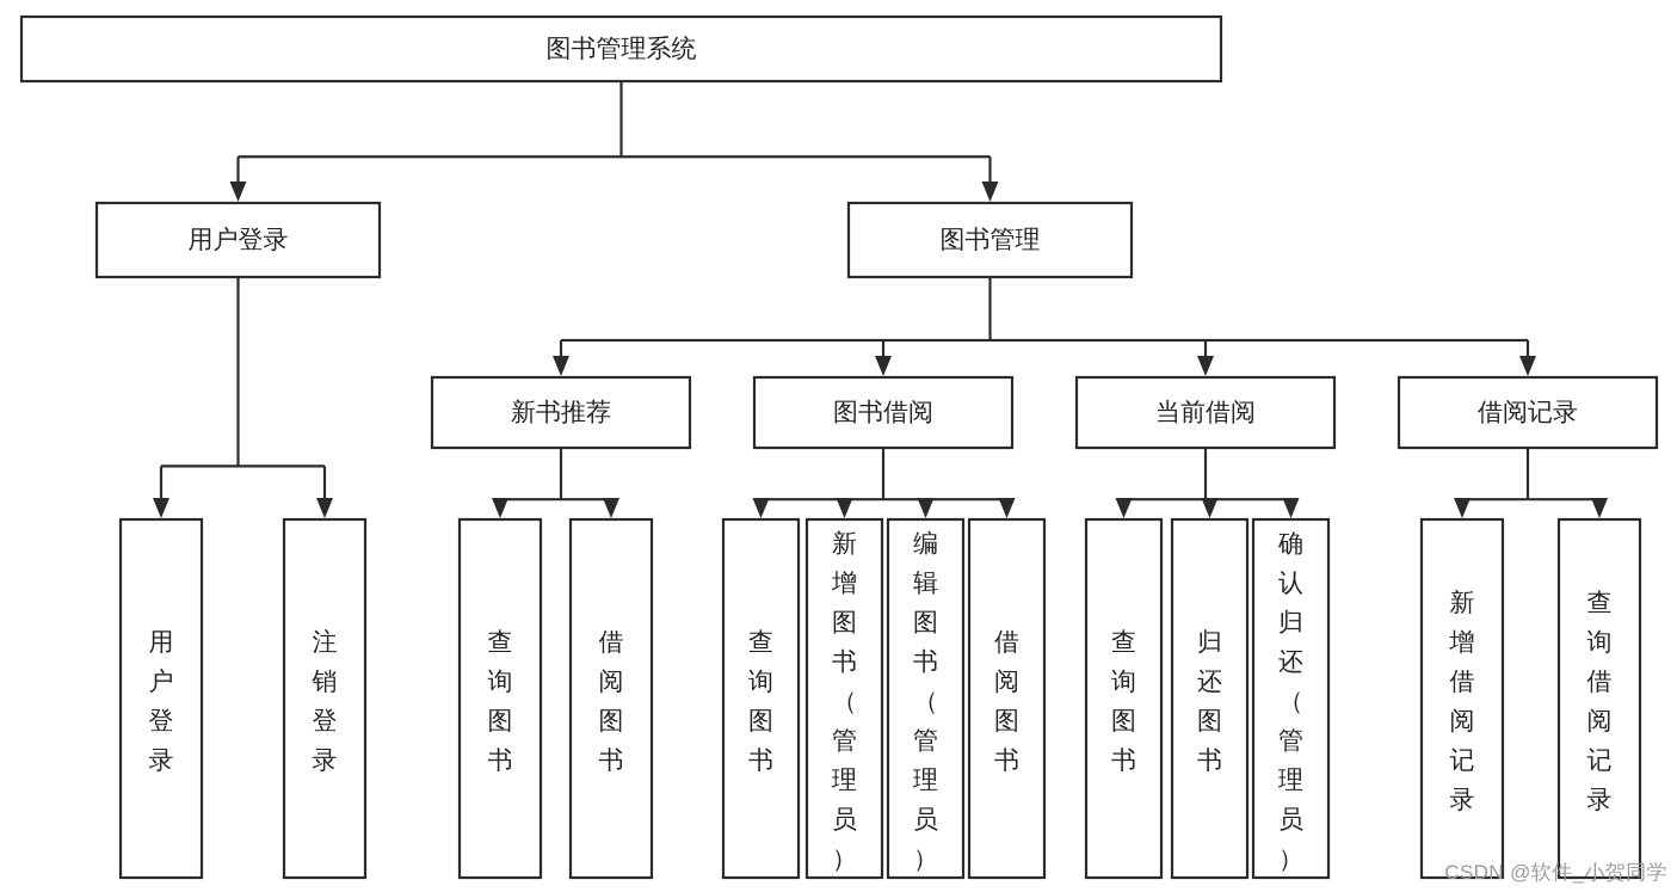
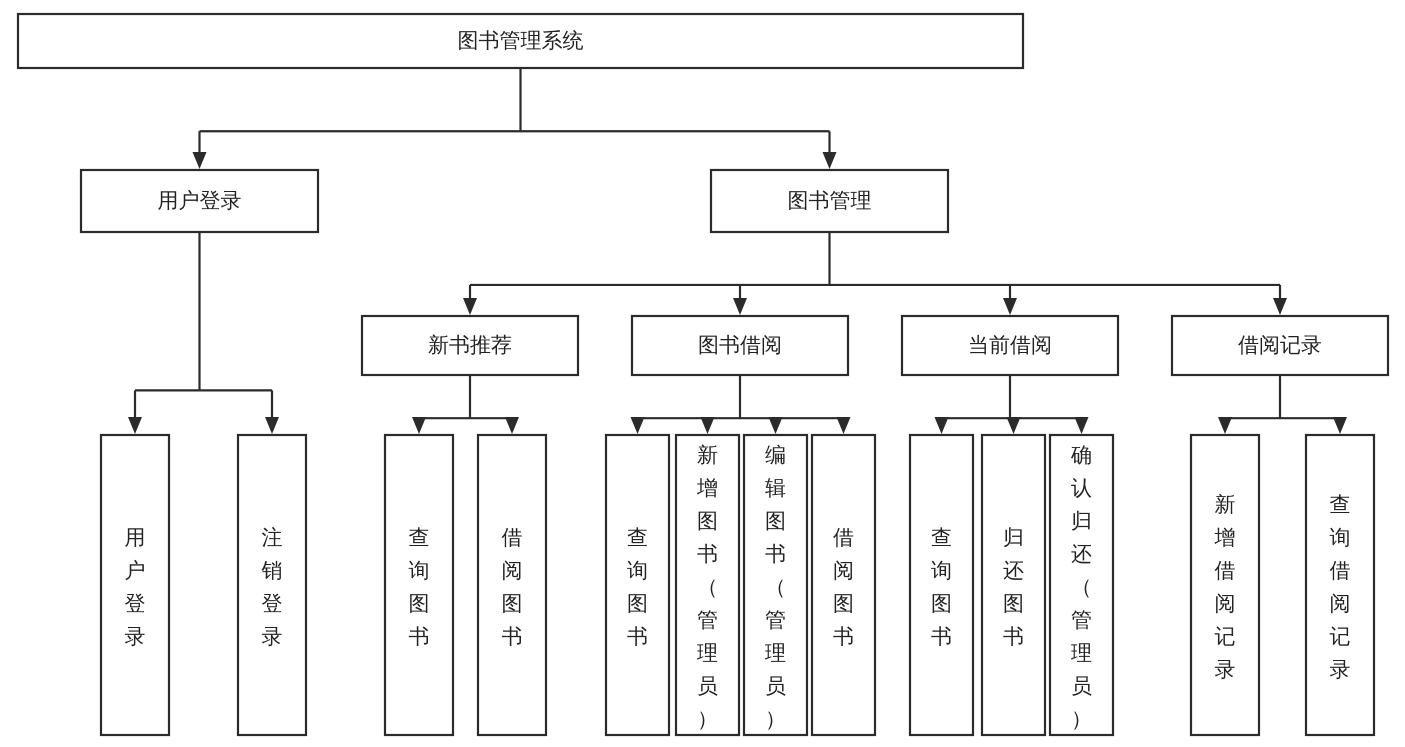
  图书管理系统
  用户登录
  图书管理
  新书推荐
  图书借阅
  当前借阅
  借阅记录
  用户登录
  注销登录
  查询图书
  借阅图书
  查询图书
  新增图书（管理员）
  编辑图书（管理员）
  借阅图书
  查询图书
  归还图书
  确认归还（管理员）
  新增借阅记录
  查询借阅记录
- CSDN @软件_小贺同学
